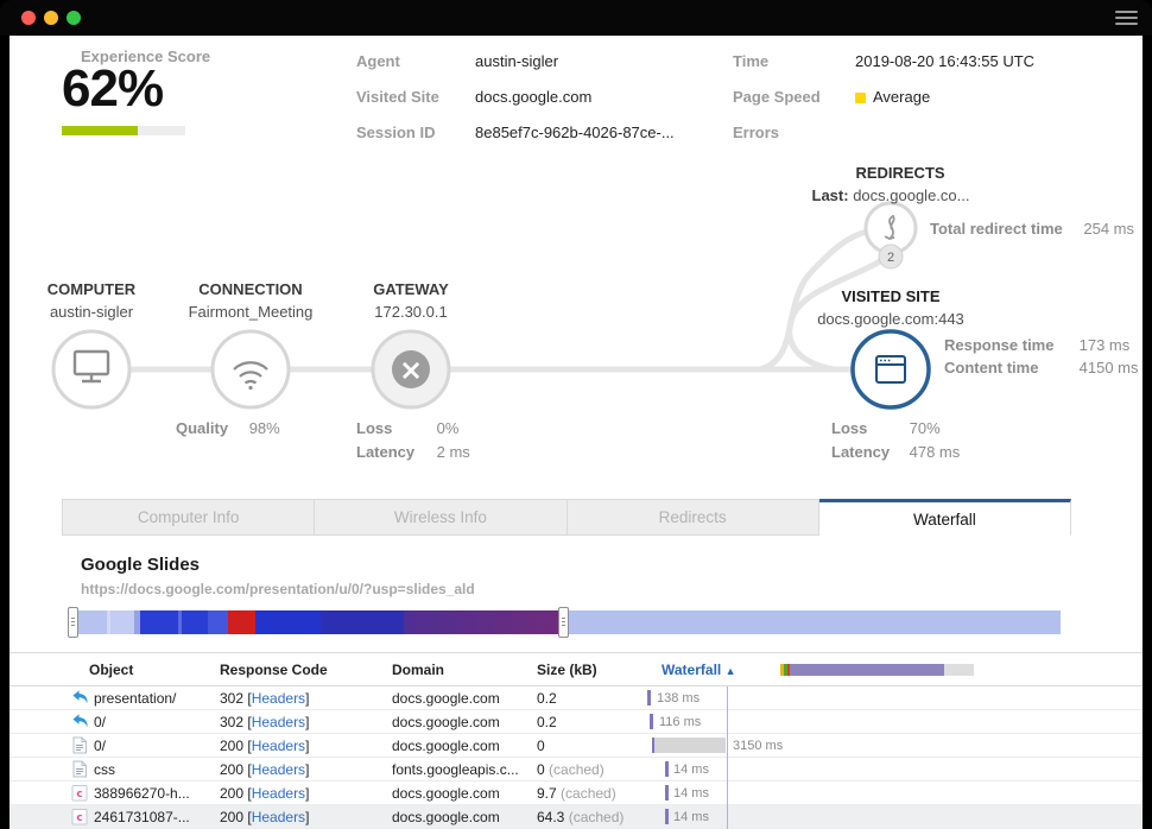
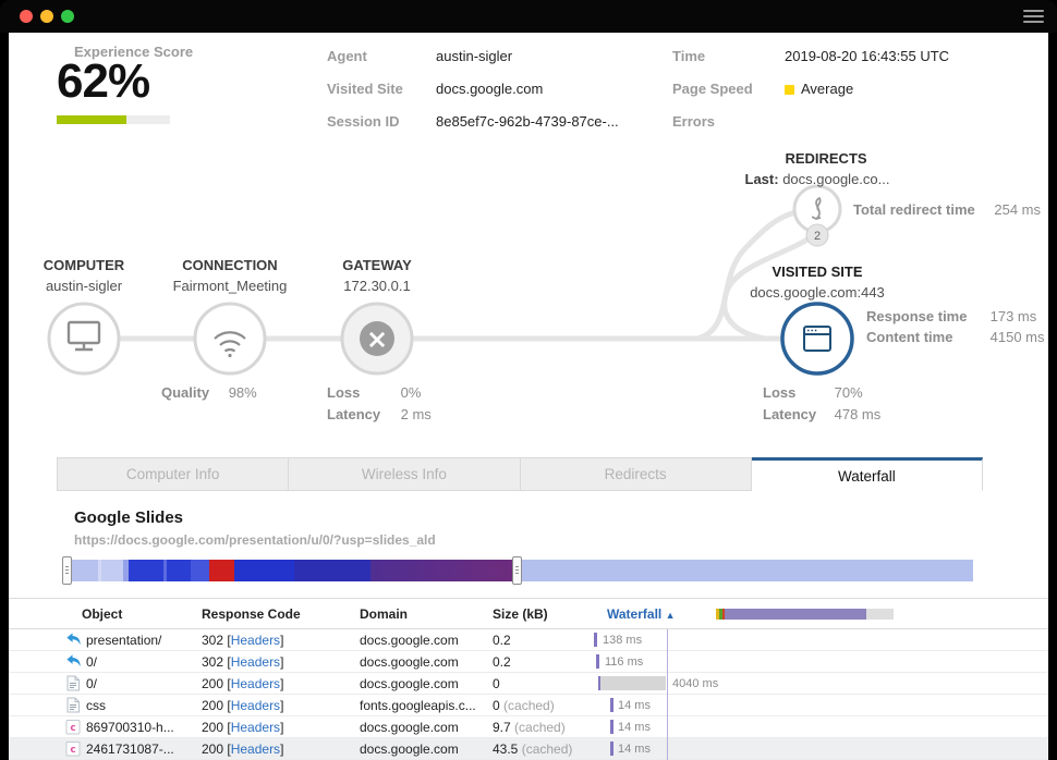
  Experience Score
  62%
  Agent
  austin-sigler
  Visited Site
  docs.google.com
  Session ID
- 8e85ef7c-962b-4026-87ce-...
+ 8e85ef7c-962b-4739-87ce-...
  Time
  2019-08-20 16:43:55 UTC
  Page Speed
  Average
  Errors
  ×
  2
  COMPUTER
  austin-sigler
  CONNECTION
  Fairmont_Meeting
  GATEWAY
  172.30.0.1
  REDIRECTS
  Last: docs.google.co...
  Total redirect time 254 ms
  VISITED SITE
  docs.google.com:443
  Response time 173 ms
  Content time 4150 ms
  Quality 98%
  Loss 0%
  Latency 2 ms
  Loss 70%
  Latency 478 ms
  Computer Info
  Wireless Info
  Redirects
  Waterfall
  Google Slides
  https://docs.google.com/presentation/u/0/?usp=slides_ald
  Object
  Response Code
  Domain
  Size (kB)
  Waterfall ▲
  presentation/
  302 [Headers]
  docs.google.com
  0.2
  138 ms
  0/
  302 [Headers]
  docs.google.com
  0.2
  116 ms
  0/
  200 [Headers]
  docs.google.com
  0
- 3150 ms
+ 4040 ms
  css
  200 [Headers]
  fonts.googleapis.c...
  0 (cached)
  14 ms
  c
- 388966270-h...
+ 869700310-h...
  200 [Headers]
  docs.google.com
  9.7 (cached)
  14 ms
  c
  2461731087-...
  200 [Headers]
  docs.google.com
- 64.3 (cached)
+ 43.5 (cached)
  14 ms
